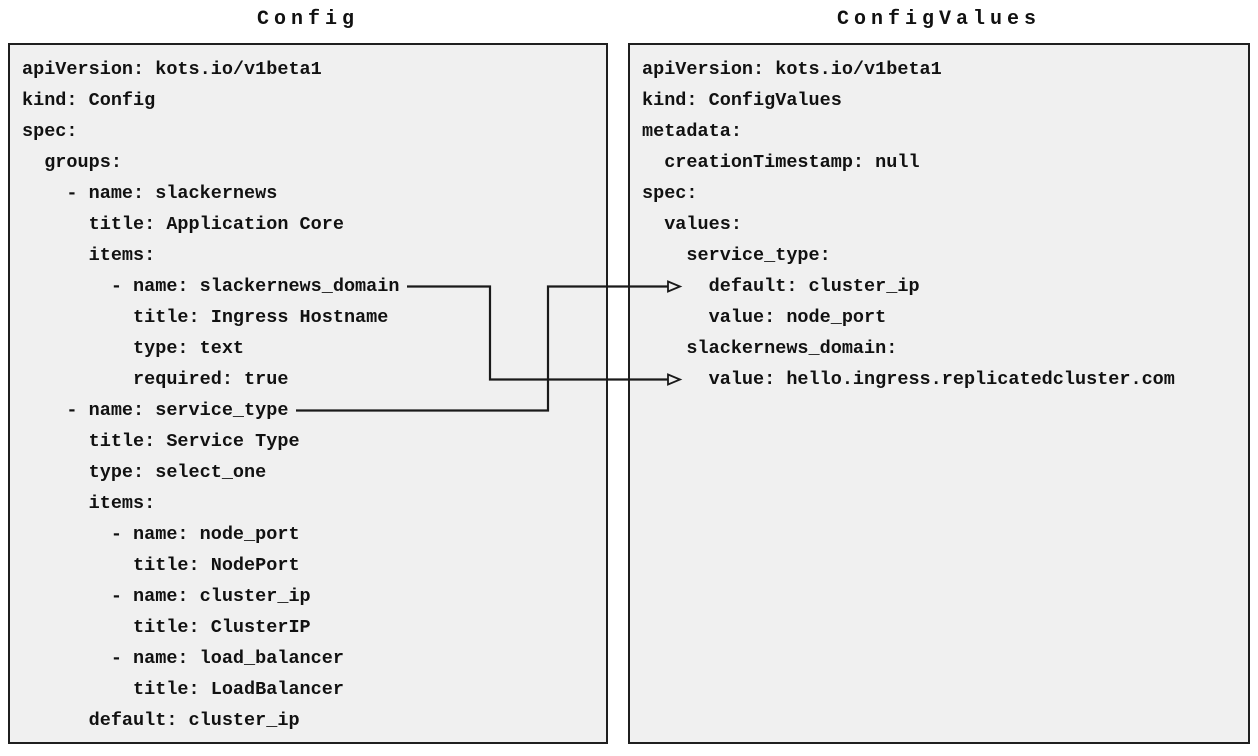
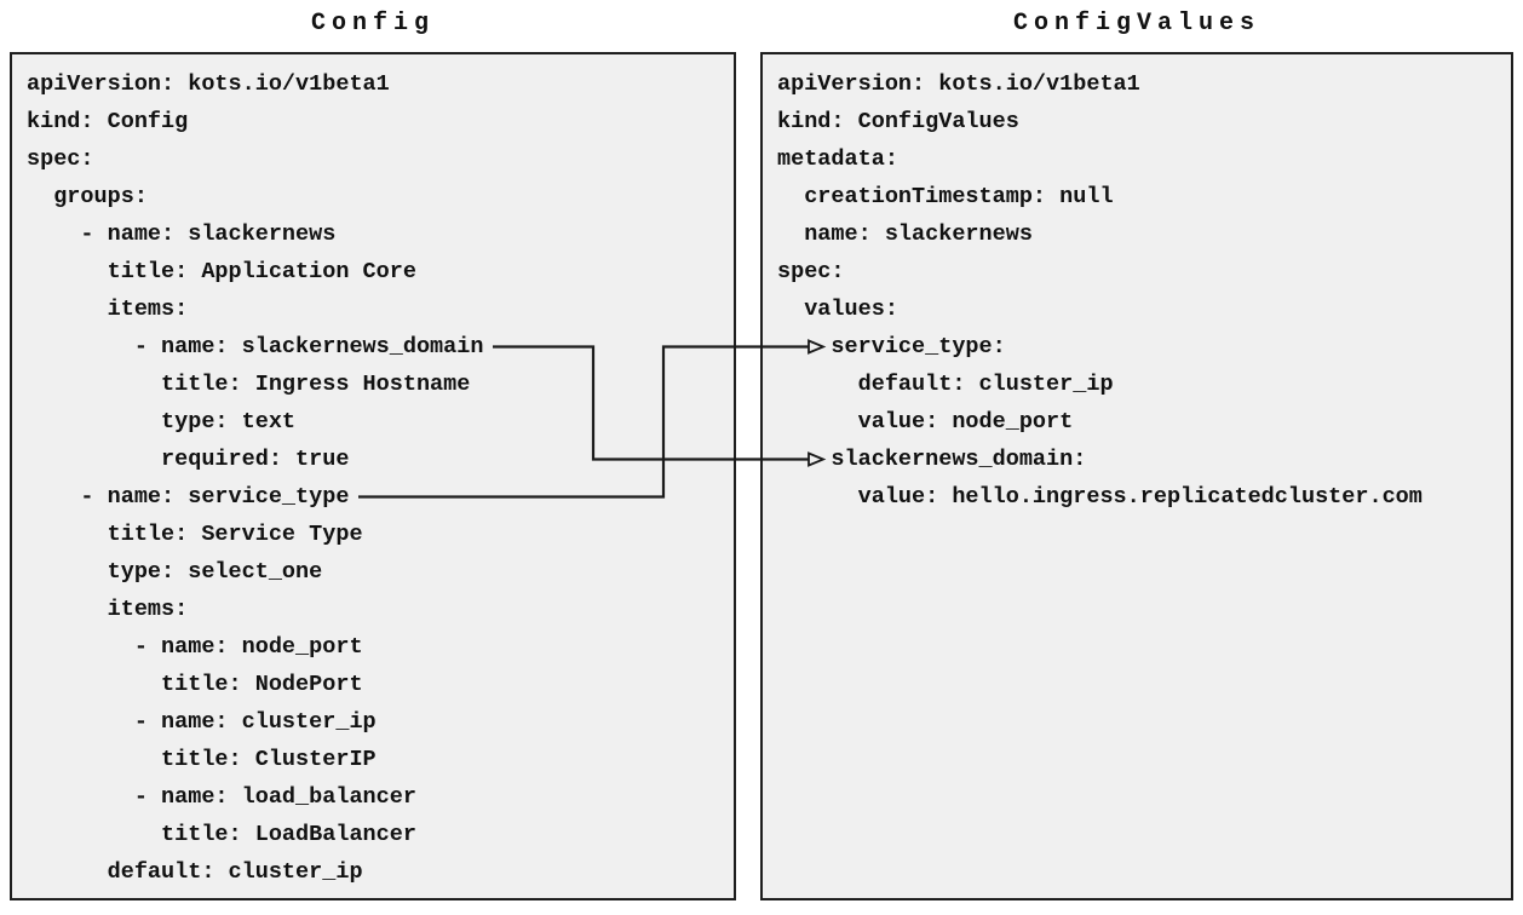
  Config
  ConfigValues
  apiVersion: kots.io/v1beta1
  kind: Config
  spec:
  groups:
  - name: slackernews
  title: Application Core
  items:
  - name: slackernews_domain
  title: Ingress Hostname
  type: text
  required: true
  - name: service_type
  title: Service Type
  type: select_one
  items:
  - name: node_port
  title: NodePort
  - name: cluster_ip
  title: ClusterIP
  - name: load_balancer
  title: LoadBalancer
  default: cluster_ip
  apiVersion: kots.io/v1beta1
  kind: ConfigValues
  metadata:
  creationTimestamp: null
+ name: slackernews
  spec:
  values:
  service_type:
  default: cluster_ip
  value: node_port
  slackernews_domain:
  value: hello.ingress.replicatedcluster.com
